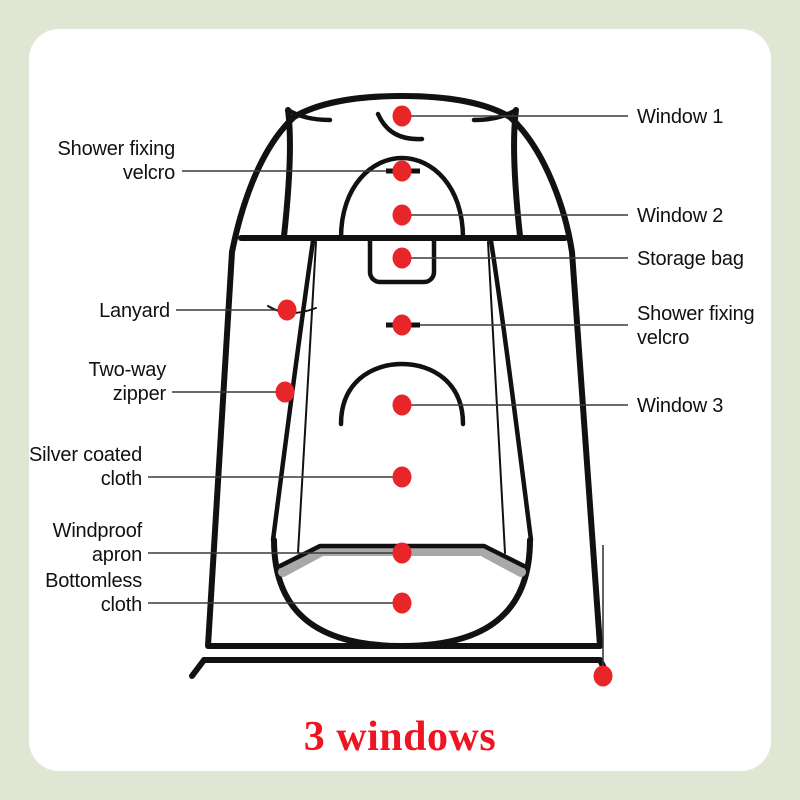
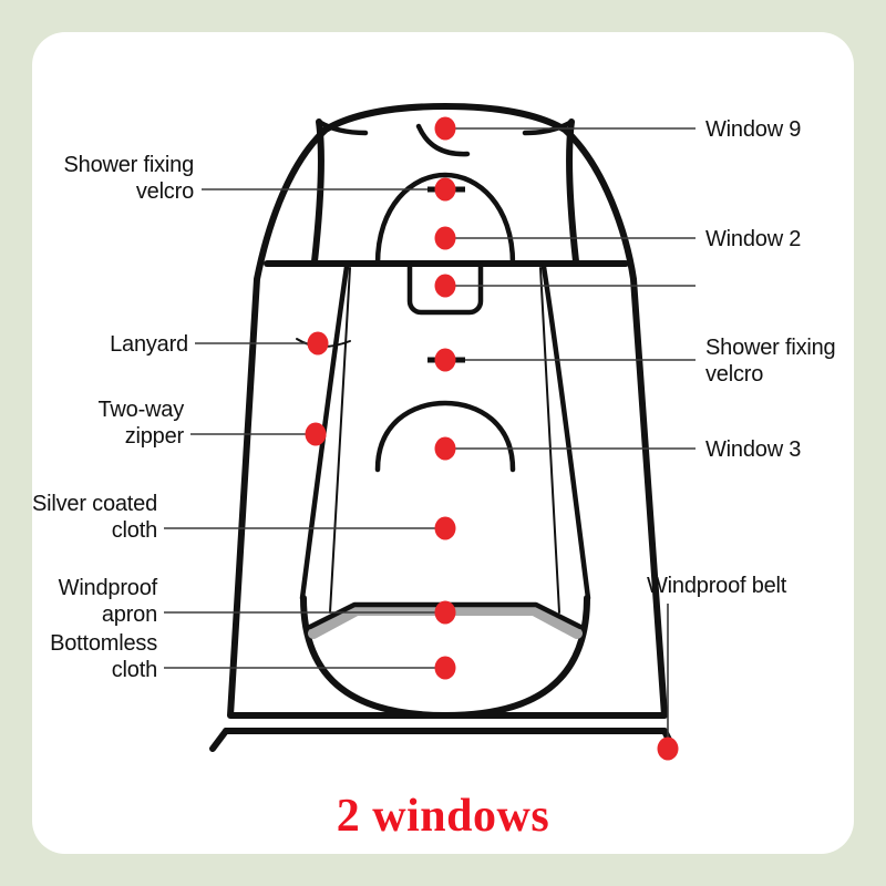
- Window 1
+ Window 9
  Window 2
- Storage bag
  Shower fixing
  velcro
  Window 3
+ Windproof belt
  Shower fixing
  velcro
  Lanyard
  Two-way
  zipper
  Silver coated
  cloth
  Windproof
  apron
  Bottomless
  cloth
- 3 windows
+ 2 windows
